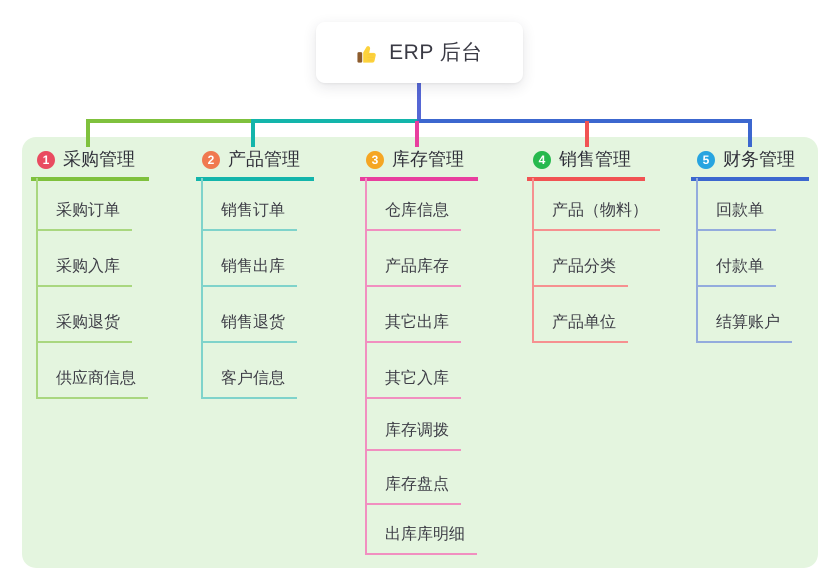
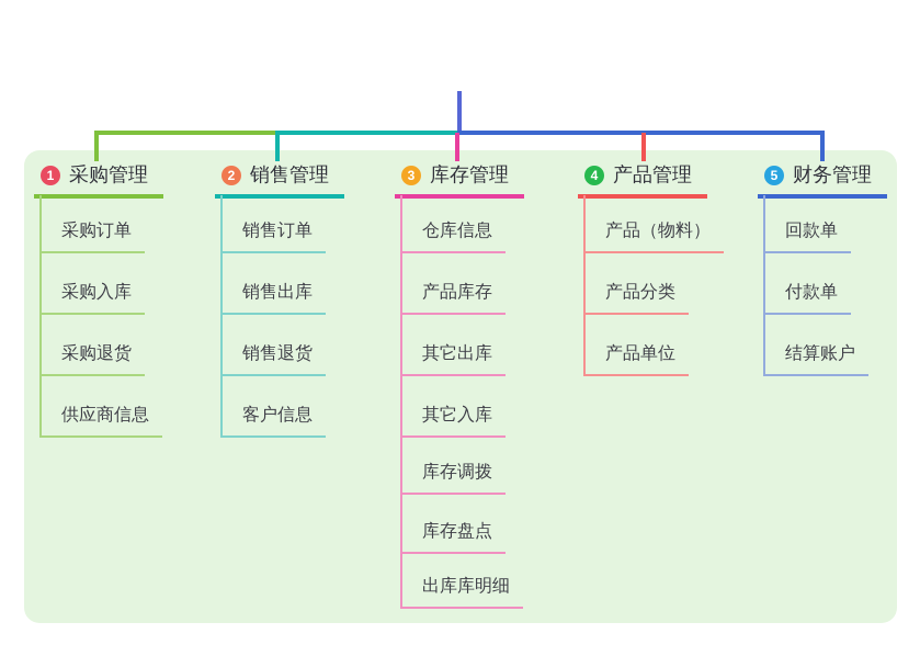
- ERP 后台
  1
  采购管理
  采购订单
  采购入库
  采购退货
  供应商信息
  2
- 产品管理
+ 销售管理
  销售订单
  销售出库
  销售退货
  客户信息
  3
  库存管理
  仓库信息
  产品库存
  其它出库
  其它入库
  库存调拨
  库存盘点
  出库库明细
  4
- 销售管理
+ 产品管理
  产品（物料）
  产品分类
  产品单位
  5
  财务管理
  回款单
  付款单
  结算账户
